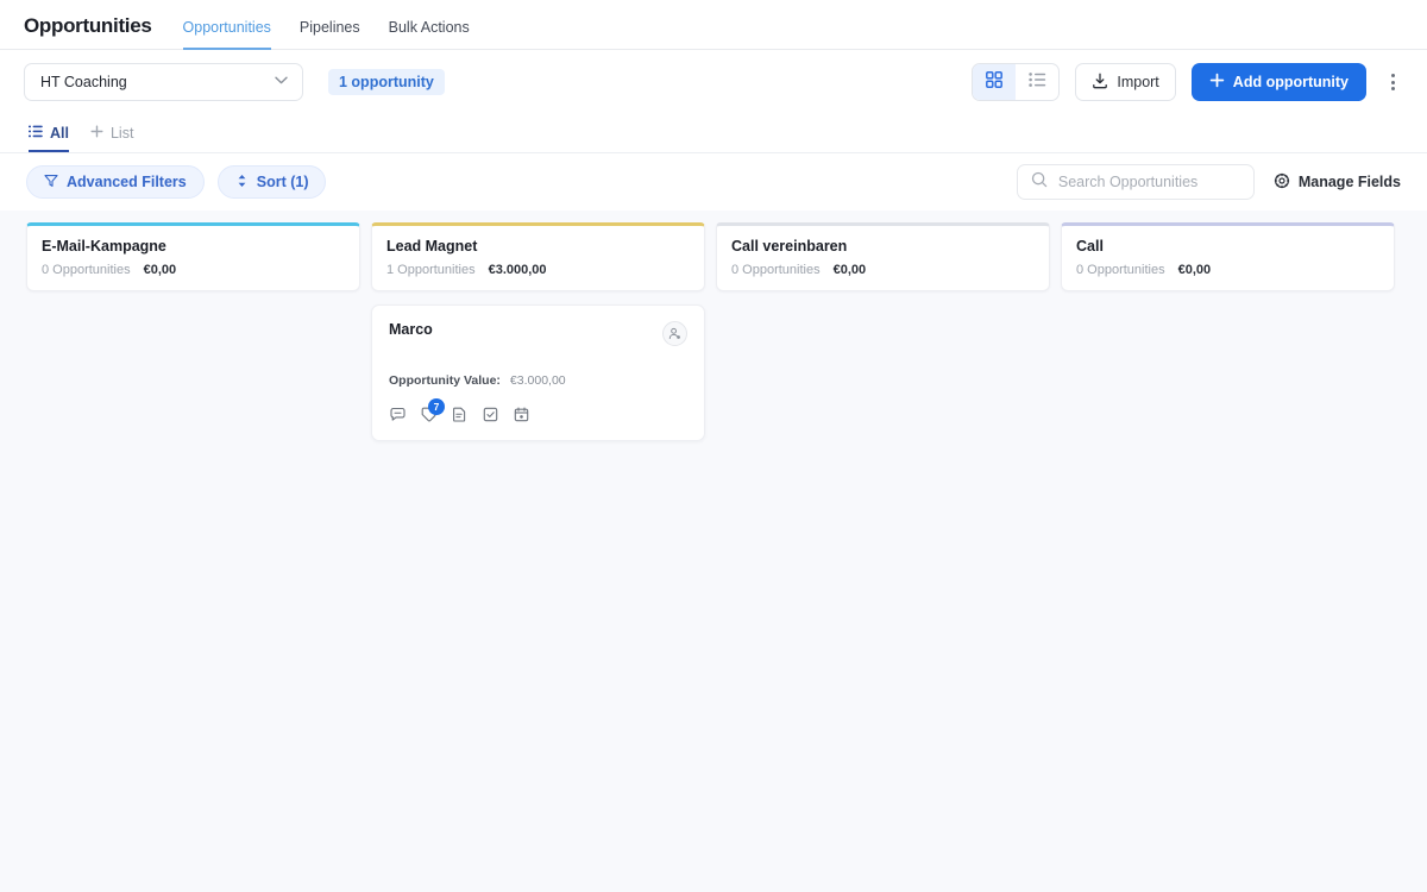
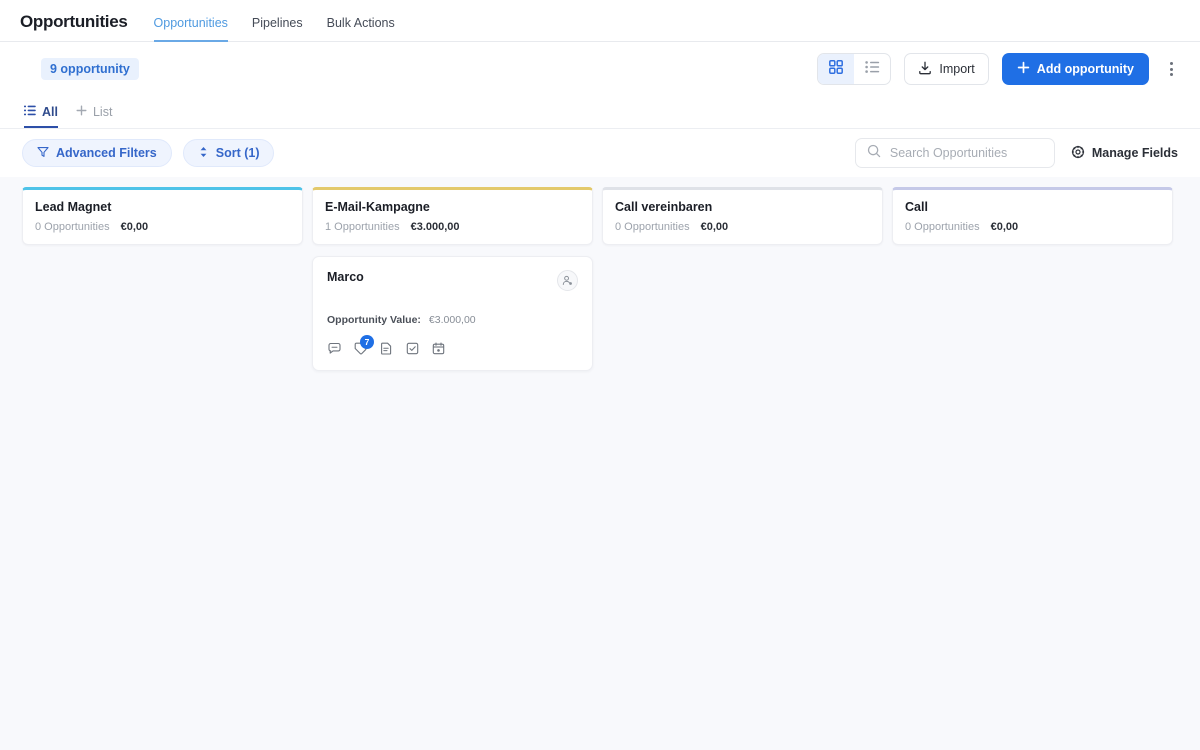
  Opportunities
  Opportunities
  Pipelines
  Bulk Actions
- HT Coaching
- 1 opportunity
+ 9 opportunity
  Import
  Add opportunity
  All
  List
  Advanced Filters
  Sort (1)
  Search Opportunities
  Manage Fields
- E-Mail-Kampagne
+ Lead Magnet
  0 Opportunities
  €0,00
- Lead Magnet
+ E-Mail-Kampagne
  1 Opportunities
  €3.000,00
  Marco
  Opportunity Value:
  €3.000,00
  7
  Call vereinbaren
  0 Opportunities
  €0,00
  Call
  0 Opportunities
  €0,00
